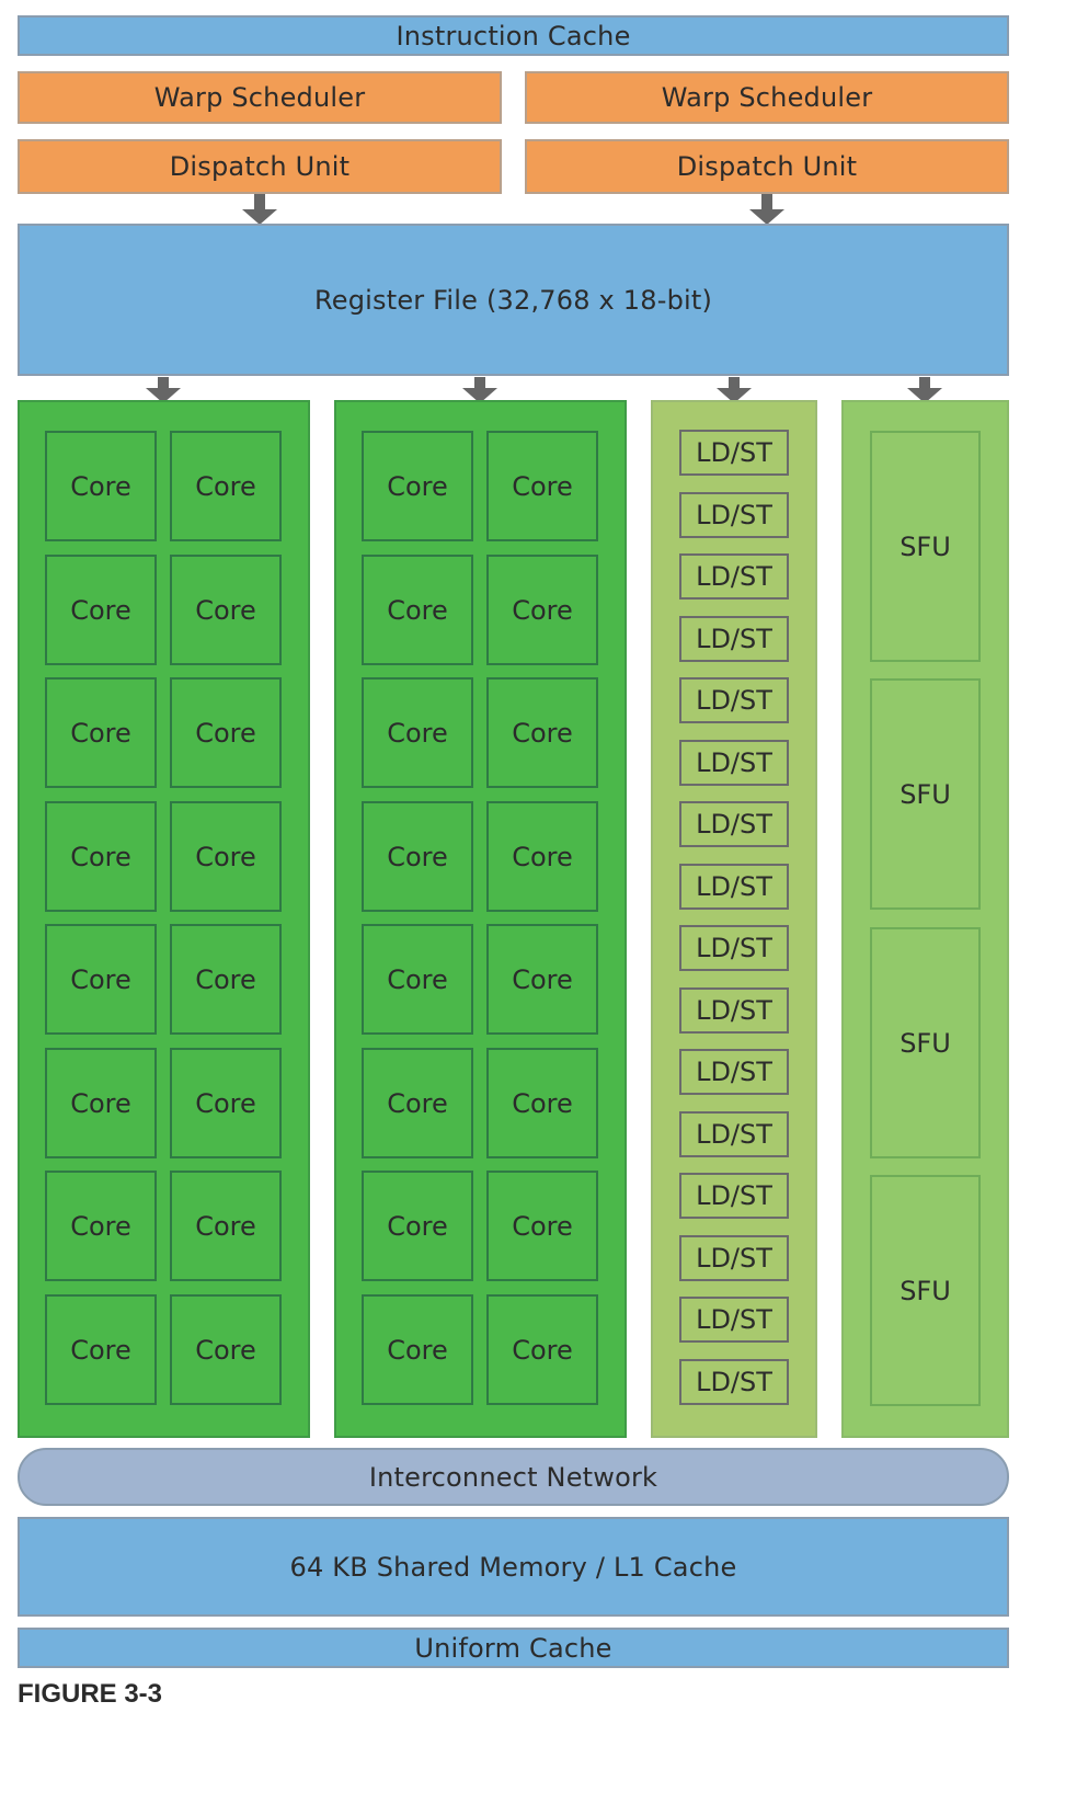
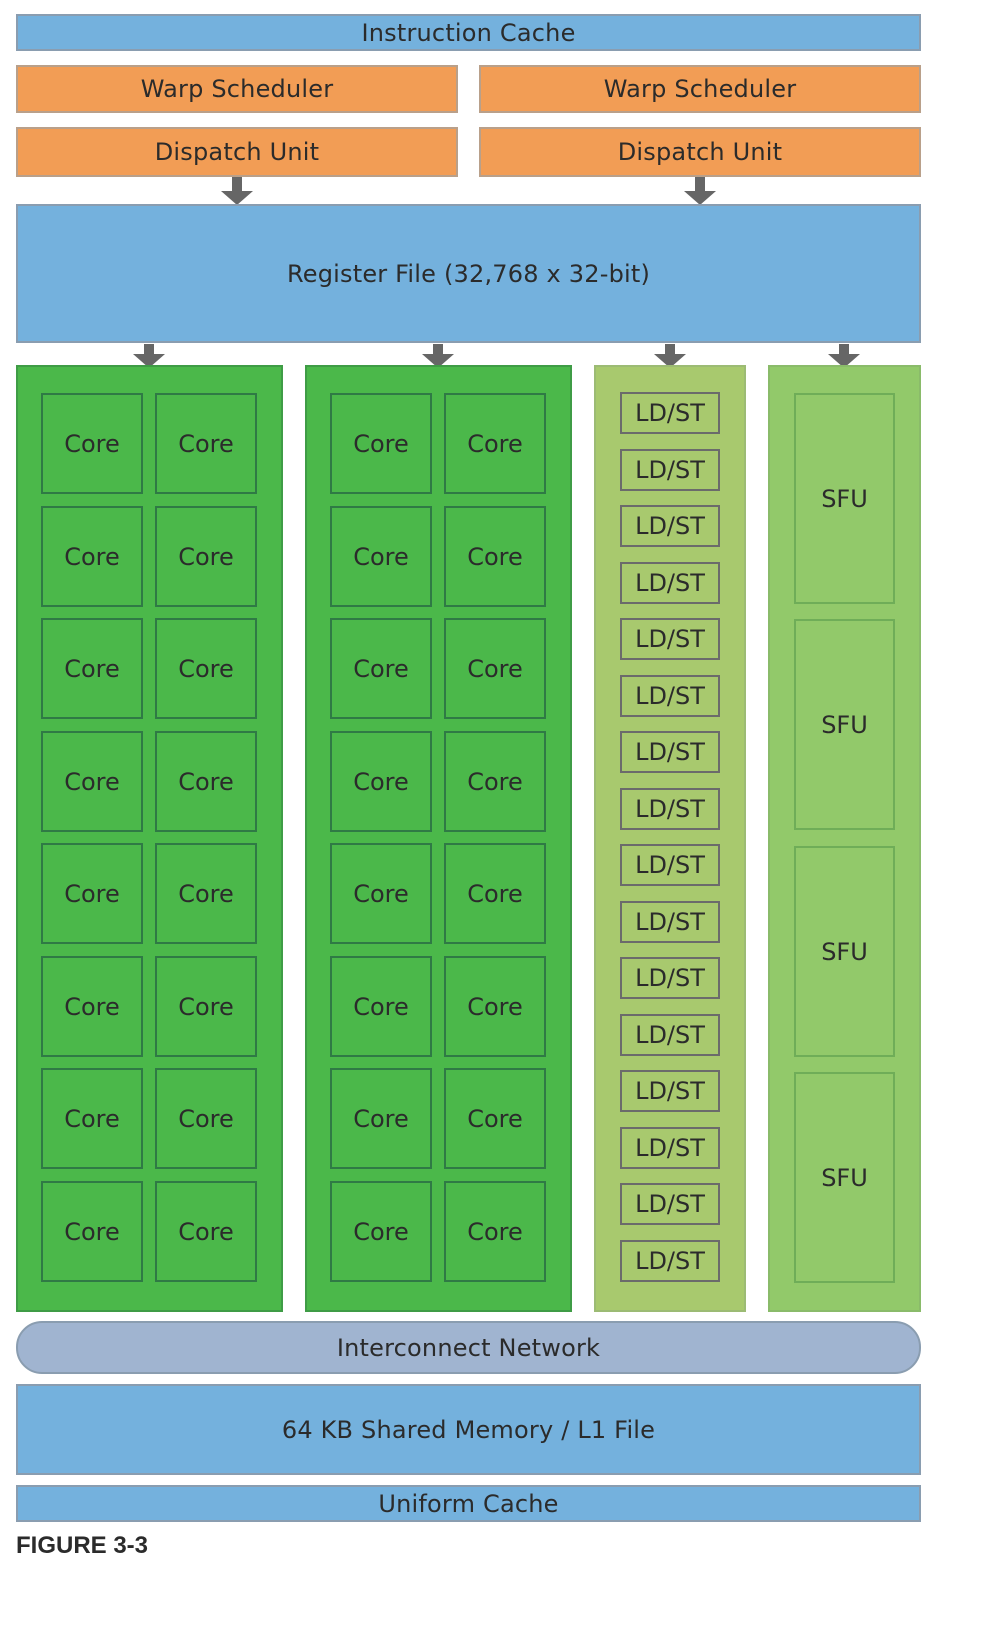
  Instruction Cache
  Warp Scheduler
  Warp Scheduler
  Dispatch Unit
  Dispatch Unit
- Register File (32,768 x 18-bit)
+ Register File (32,768 x 32-bit)
  Interconnect Network
- 64 KB Shared Memory / L1 Cache
+ 64 KB Shared Memory / L1 File
  Uniform Cache
  FIGURE 3-3
  Core
  Core
  Core
  Core
  Core
  Core
  Core
  Core
  Core
  Core
  Core
  Core
  Core
  Core
  Core
  Core
  Core
  Core
  Core
  Core
  Core
  Core
  Core
  Core
  Core
  Core
  Core
  Core
  Core
  Core
  Core
  Core
  LD/ST
  LD/ST
  LD/ST
  LD/ST
  LD/ST
  LD/ST
  LD/ST
  LD/ST
  LD/ST
  LD/ST
  LD/ST
  LD/ST
  LD/ST
  LD/ST
  LD/ST
  LD/ST
  SFU
  SFU
  SFU
  SFU
